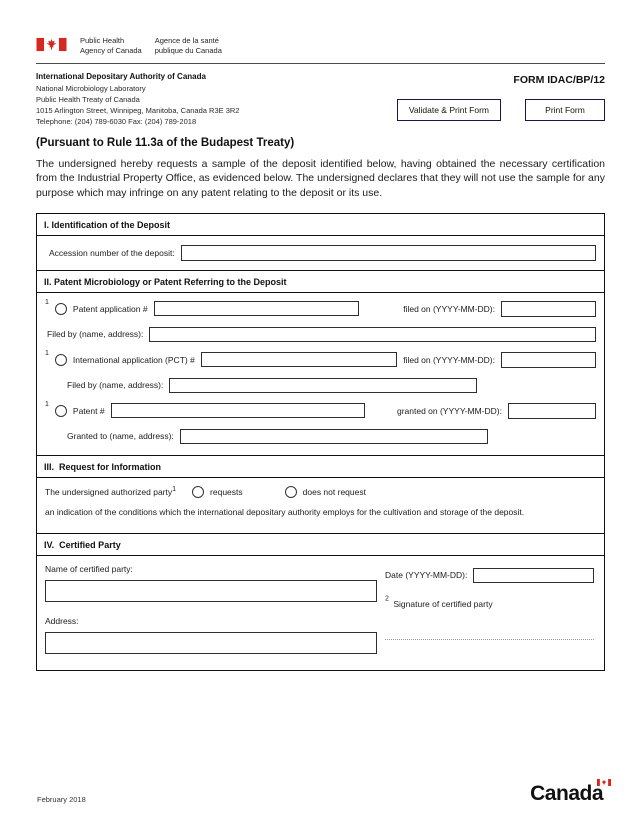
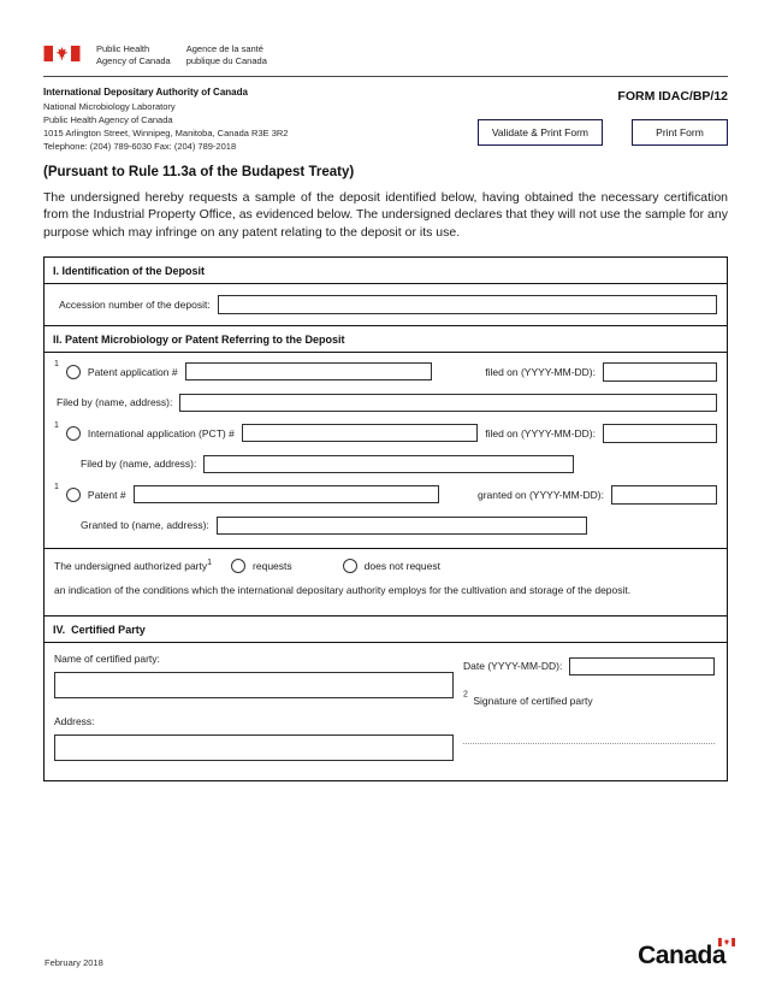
  Public Health
  Agency of Canada
  Agence de la santé
  publique du Canada
  International Depositary Authority of Canada
  National Microbiology Laboratory
- Public Health Treaty of Canada
+ Public Health Agency of Canada
  1015 Arlington Street, Winnipeg, Manitoba, Canada R3E 3R2
  Telephone: (204) 789-6030 Fax: (204) 789-2018
  FORM IDAC/BP/12
  Validate & Print Form
  Print Form
  (Pursuant to Rule 11.3a of the Budapest Treaty)
  The undersigned hereby requests a sample of the deposit identified below, having obtained the necessary certification from the Industrial Property Office, as evidenced below. The undersigned declares that they will not use the sample for any purpose which may infringe on any patent relating to the deposit or its use.
  I. Identification of the Deposit
  Accession number of the deposit:
  II. Patent Microbiology or Patent Referring to the Deposit
  Patent application #
  filed on (YYYY-MM-DD):
  Filed by (name, address):
  International application (PCT) #
  filed on (YYYY-MM-DD):
  Filed by (name, address):
  Patent #
  granted on (YYYY-MM-DD):
  Granted to (name, address):
- III. Request for Information
  The undersigned authorized party
  requests
  does not request
  an indication of the conditions which the international depositary authority employs for the cultivation and storage of the deposit.
  IV. Certified Party
  Name of certified party:
  Address:
  Date (YYYY-MM-DD):
  Signature of certified party
  February 2018
  Canada
